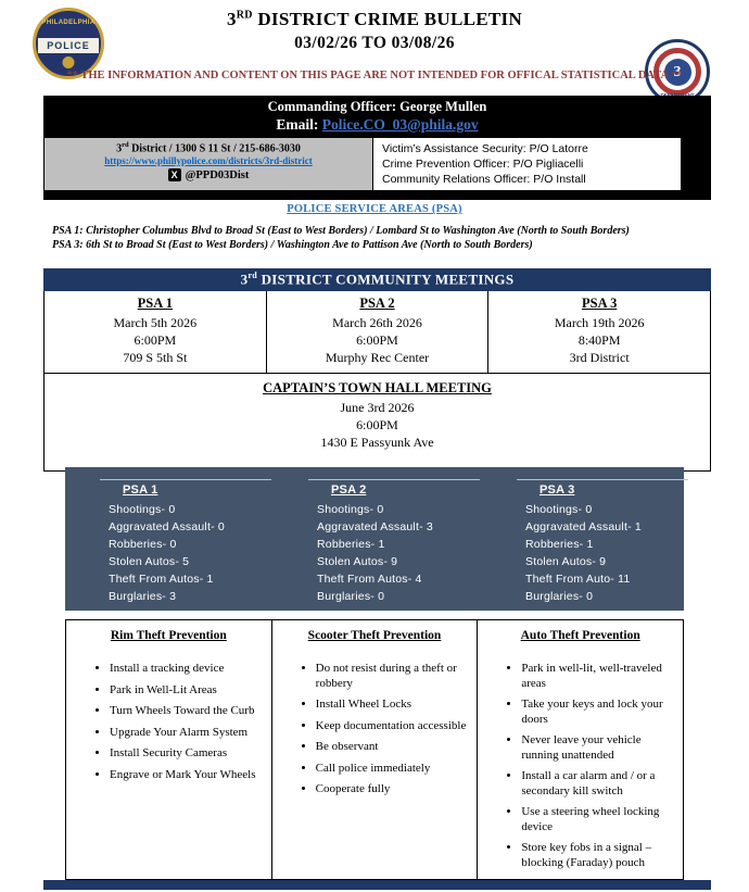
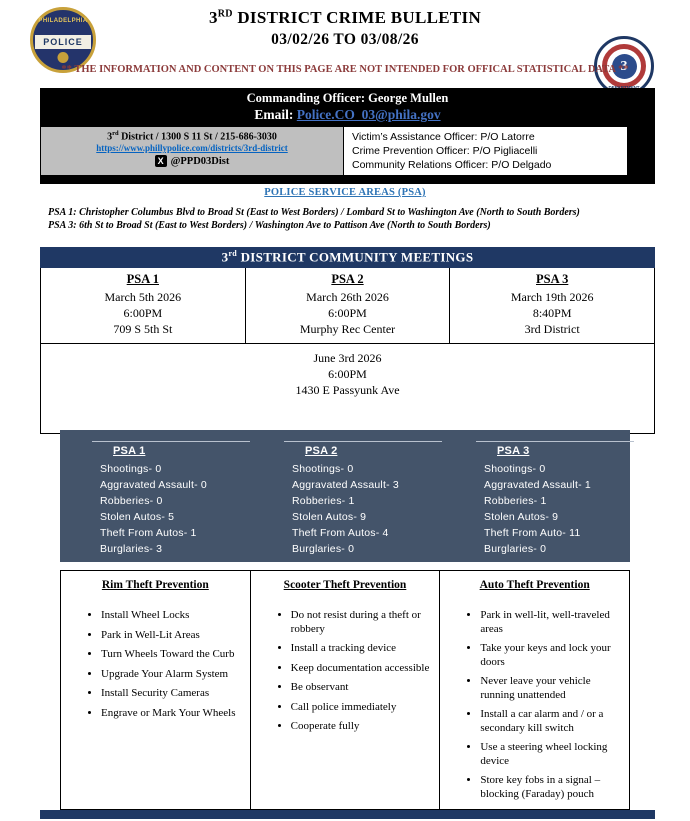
  POLICE
  3
  3RD DISTRICT CRIME BULLETIN
  03/02/26 TO 03/08/26
  ** THE INFORMATION AND CONTENT ON THIS PAGE ARE NOT INTENDED FOR OFFICAL STATISTICAL DATA **
  Commanding Officer: George Mullen
  Email: Police.CO_03@phila.gov
  3 District / 1300 S 11 St / 215-686-3030
  https://www.phillypolice.com/districts/3rd-district
  X
  @PPD03Dist
- Victim’s Assistance Security: P/O Latorre
+ Victim’s Assistance Officer: P/O Latorre
  Crime Prevention Officer: P/O Pigliacelli
- Community Relations Officer: P/O Install
+ Community Relations Officer: P/O Delgado
  POLICE SERVICE AREAS (PSA)
  PSA 1: Christopher Columbus Blvd to Broad St (East to West Borders) / Lombard St to Washington Ave (North to South Borders)
  PSA 3: 6th St to Broad St (East to West Borders) / Washington Ave to Pattison Ave (North to South Borders)
  3rd DISTRICT COMMUNITY MEETINGS
  PSA 1
  March 5th 2026
  6:00PM
  709 S 5th St
  PSA 2
  March 26th 2026
  6:00PM
  Murphy Rec Center
  PSA 3
  March 19th 2026
  8:40PM
  3rd District
- CAPTAIN’S TOWN HALL MEETING
  June 3rd 2026
  6:00PM
  1430 E Passyunk Ave
  PSA 1
  Shootings- 0
  Aggravated Assault- 0
  Robberies- 0
  Stolen Autos- 5
  Theft From Autos- 1
  Burglaries- 3
  PSA 2
  Shootings- 0
  Aggravated Assault- 3
  Robberies- 1
  Stolen Autos- 9
  Theft From Autos- 4
  Burglaries- 0
  PSA 3
  Shootings- 0
  Aggravated Assault- 1
  Robberies- 1
  Stolen Autos- 9
  Theft From Auto- 11
  Burglaries- 0
  Rim Theft Prevention
- Install a tracking device
+ Install Wheel Locks
  Park in Well-Lit Areas
  Turn Wheels Toward the Curb
  Upgrade Your Alarm System
  Install Security Cameras
  Engrave or Mark Your Wheels
  Scooter Theft Prevention
  Do not resist during a theft or robbery
- Install Wheel Locks
+ Install a tracking device
  Keep documentation accessible
  Be observant
  Call police immediately
  Cooperate fully
  Auto Theft Prevention
  Park in well-lit, well-traveled areas
  Take your keys and lock your doors
  Never leave your vehicle running unattended
  Install a car alarm and / or a secondary kill switch
  Use a steering wheel locking device
  Store key fobs in a signal – blocking (Faraday) pouch
